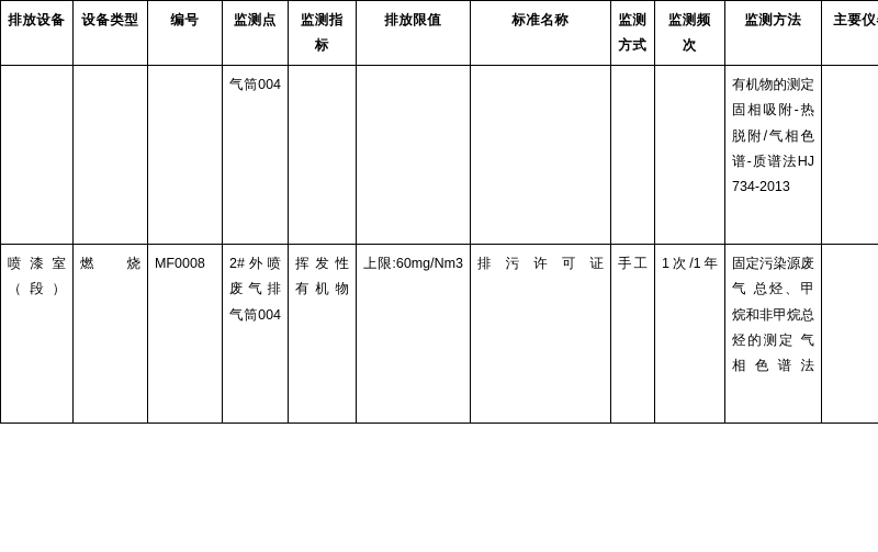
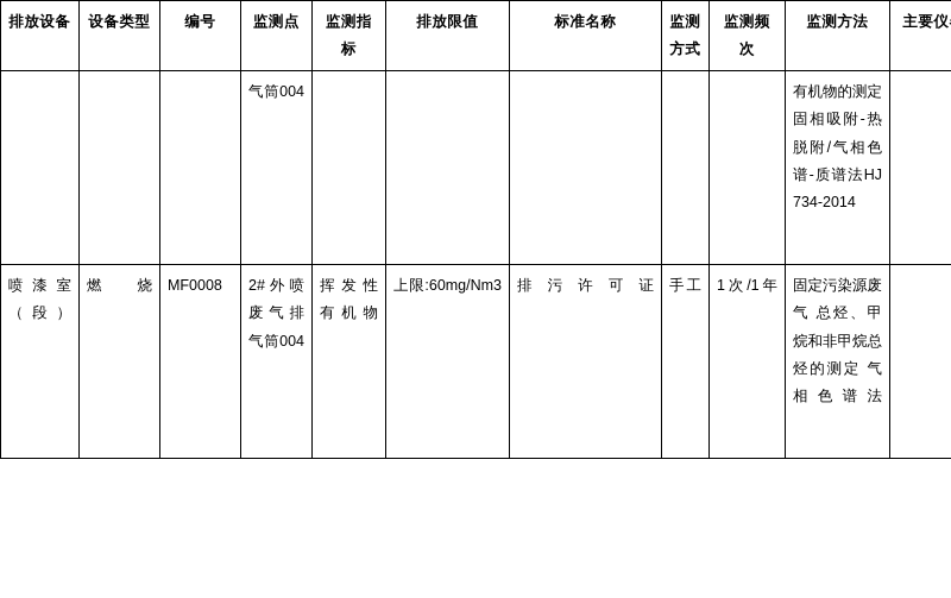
  排放设备	设备类型	编号	监测点	监测指标	排放限值	标准名称	监测方式	监测频次	监测方法	主要仪
- 			气筒004						有机物的测定固相吸附-热脱附/气相色谱-质谱法HJ734-2013
+ 			气筒004						有机物的测定固相吸附-热脱附/气相色谱-质谱法HJ734-2014
  喷漆室（段）	燃烧	MF0008	2#外喷废气排气筒004	挥发性有机物	上限:60mg/Nm3	排污许可证	手工	1次/1年	固定污染源废气 总烃、甲烷和非甲烷总烃的测定 气相色谱法
